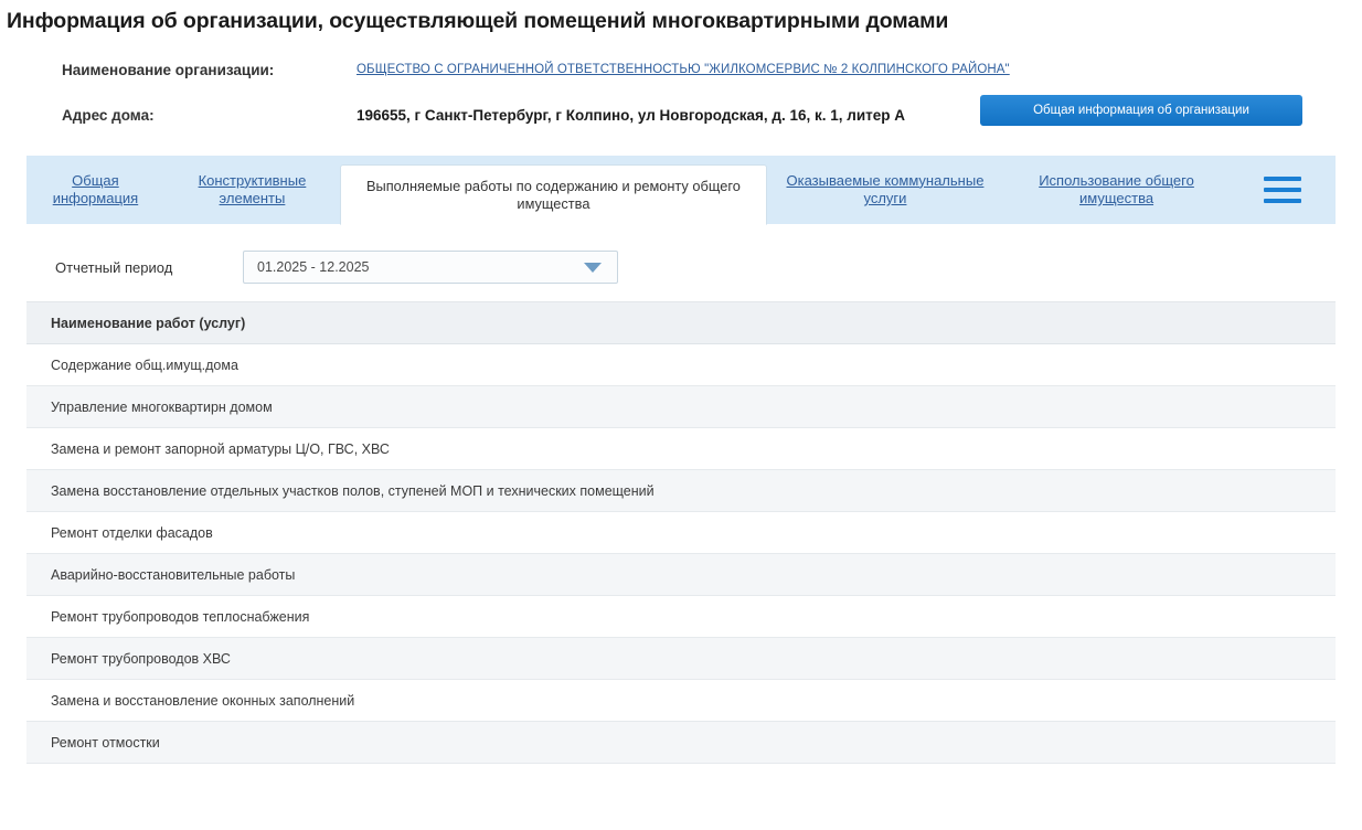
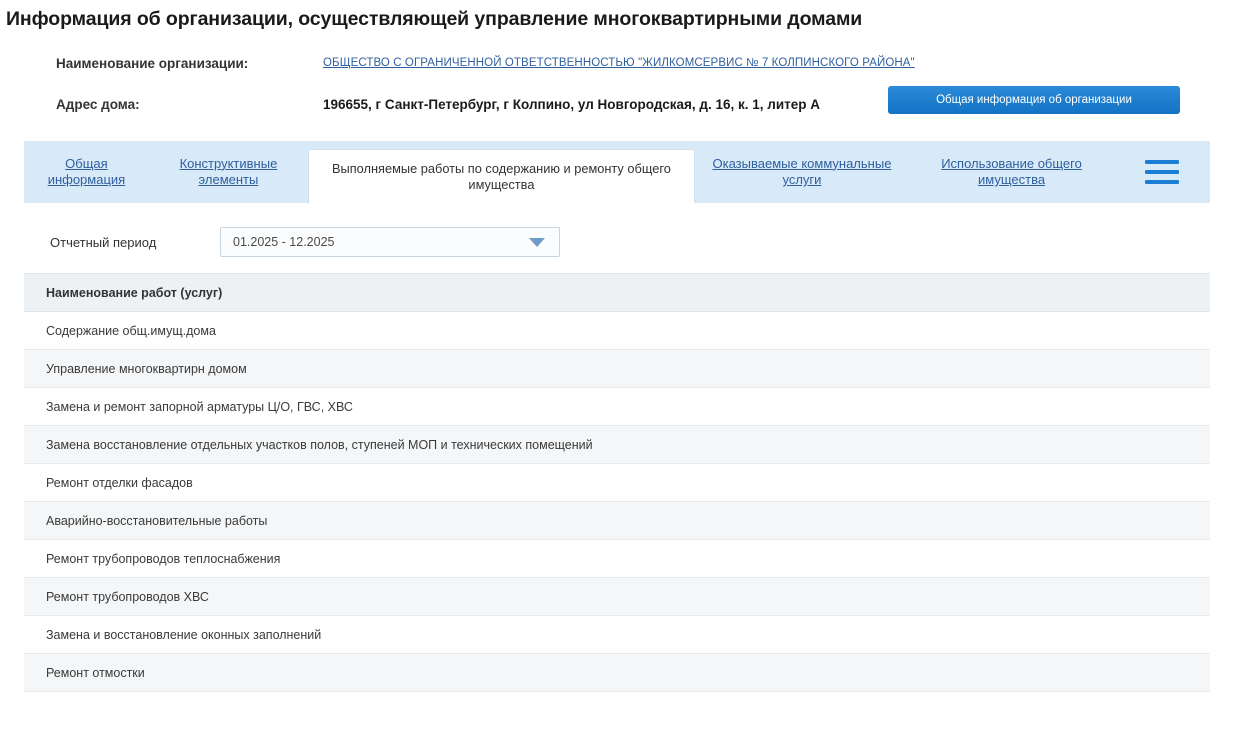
- Информация об организации, осуществляющей помещений многоквартирными домами
+ Информация об организации, осуществляющей управление многоквартирными домами
  Наименование организации:
- ОБЩЕСТВО С ОГРАНИЧЕННОЙ ОТВЕТСТВЕННОСТЬЮ "ЖИЛКОМСЕРВИС № 2 КОЛПИНСКОГО РАЙОНА"
+ ОБЩЕСТВО С ОГРАНИЧЕННОЙ ОТВЕТСТВЕННОСТЬЮ "ЖИЛКОМСЕРВИС № 7 КОЛПИНСКОГО РАЙОНА"
  Адрес дома:
  196655, г Санкт-Петербург, г Колпино, ул Новгородская, д. 16, к. 1, литер А
  Общая информация об организации
  Общая информация
  Конструктивные элементы
  Выполняемые работы по содержанию и ремонту общего имущества
  Оказываемые коммунальные услуги
  Использование общего имущества
  Отчетный период
  01.2025 - 12.2025
  Наименование работ (услуг)
  Содержание общ.имущ.дома
  Управление многоквартирн домом
  Замена и ремонт запорной арматуры Ц/О, ГВС, ХВС
  Замена восстановление отдельных участков полов, ступеней МОП и технических помещений
  Ремонт отделки фасадов
  Аварийно-восстановительные работы
  Ремонт трубопроводов теплоснабжения
  Ремонт трубопроводов ХВС
  Замена и восстановление оконных заполнений
  Ремонт отмостки
